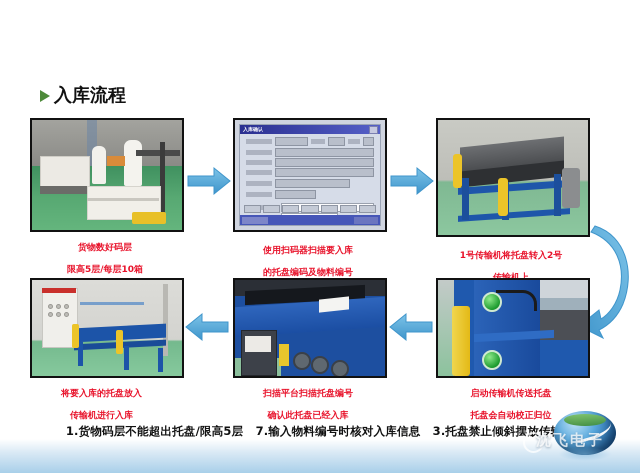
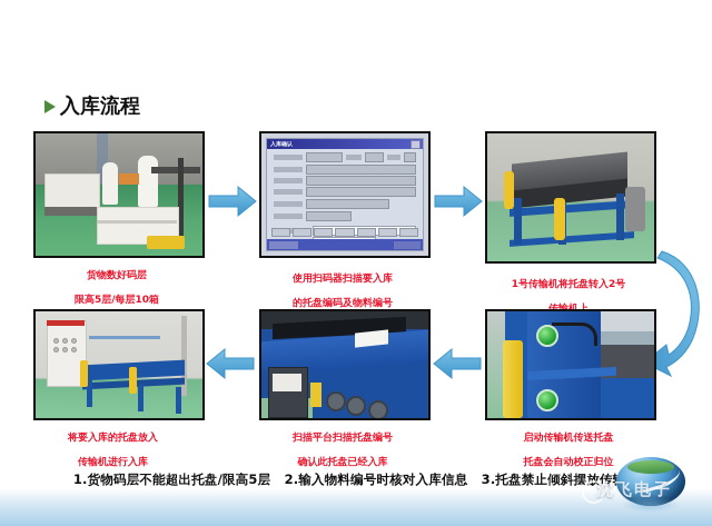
  入库流程
  货物数好码层
  限高5层/每层10箱
  使用扫码器扫描要入库
  的托盘编码及物料编号
  1号传输机将托盘转入2号
  启动传输机传送托盘
  托盘会自动校正归位
  扫描平台扫描托盘编号
  确认此托盘已经入库
  将要入库的托盘放入
  传输机进行入库
- 1.货物码层不能超出托盘/限高5层 7.输入物料编号时核对入库信息 3.托盘禁止倾斜摆放传
+ 1.货物码层不能超出托盘/限高5层 2.输入物料编号时核对入库信息 3.托盘禁止倾斜摆放传
  沈飞电子
